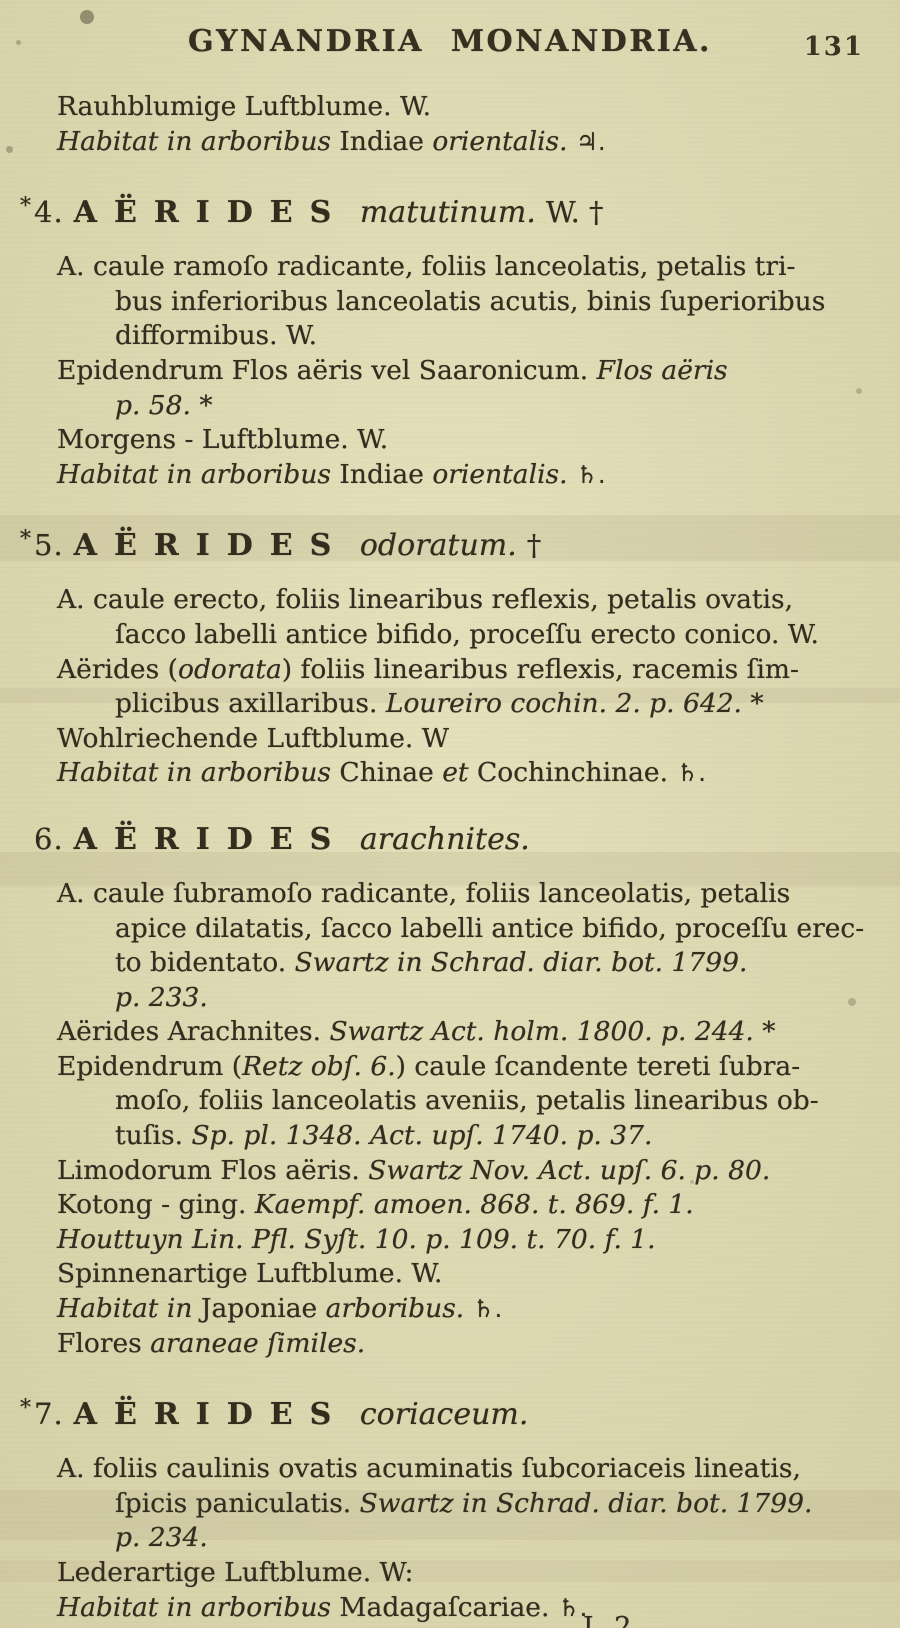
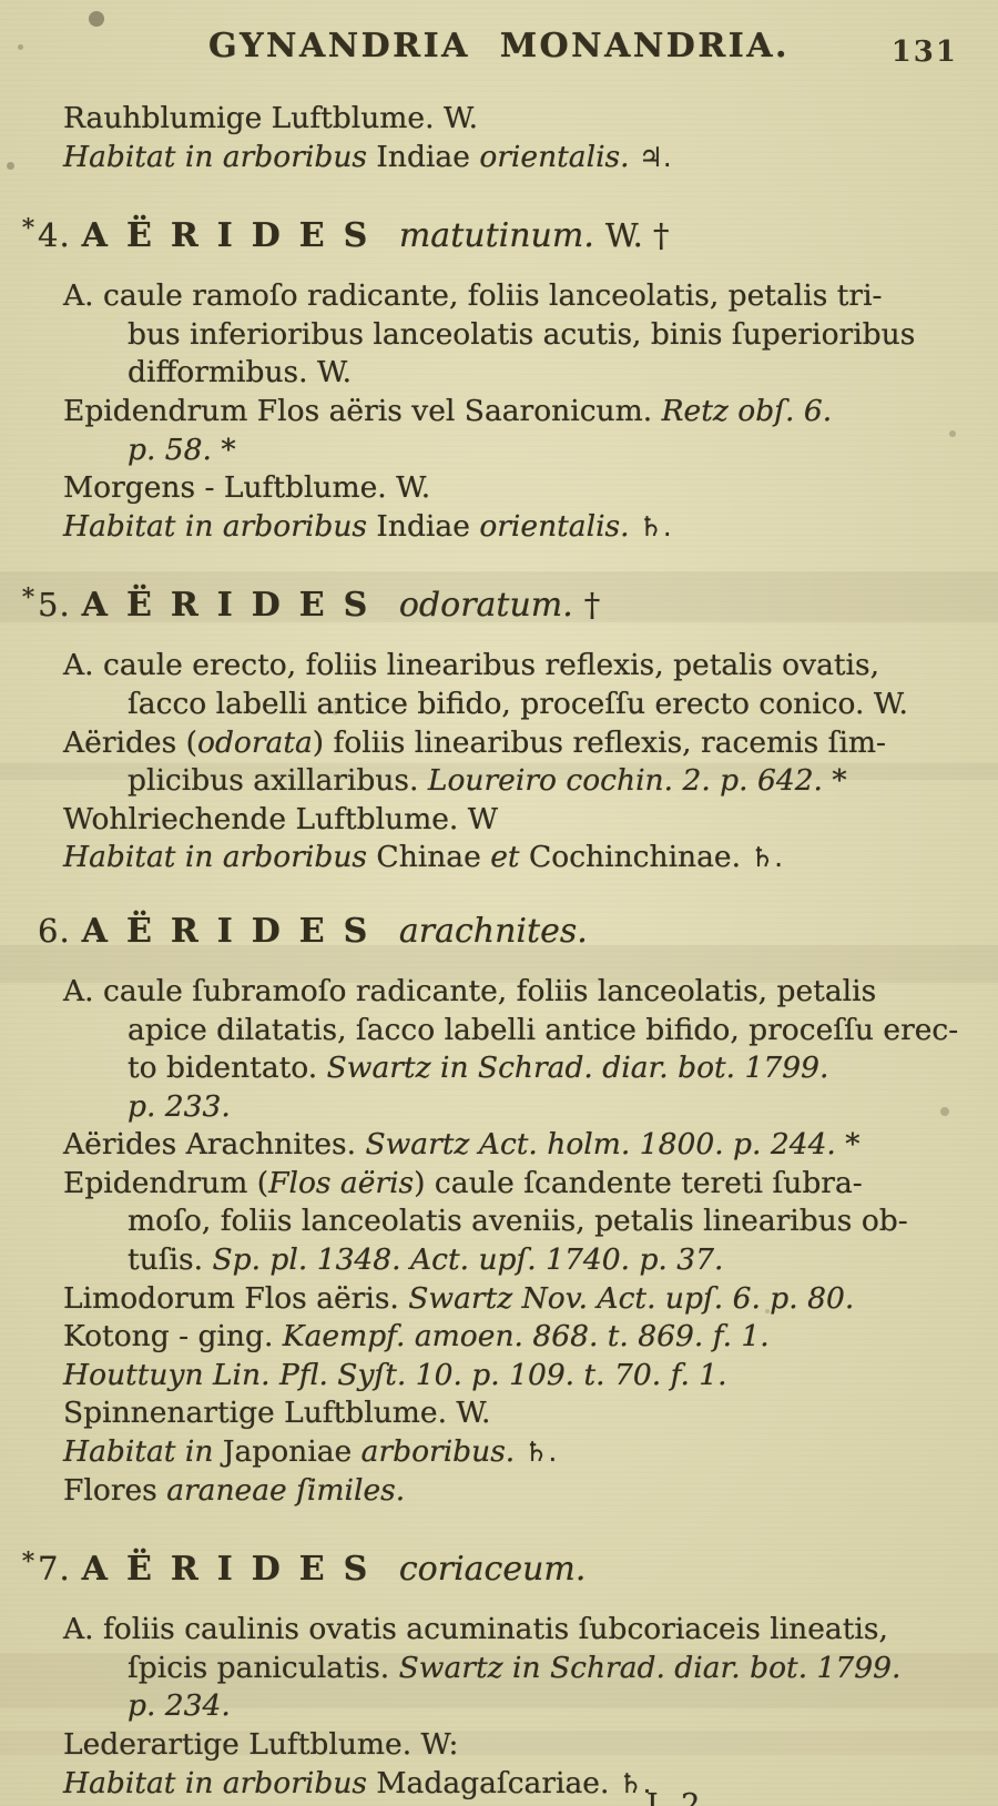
  GYNANDRIA MONANDRIA.
  131
  Rauhblumige Luftblume. W.
  Habitat in arboribus Indiae orientalis. ♃.
  *4. AËRIDES matutinum. W. †
  A. caule ramoſo radicante, foliis lanceolatis, petalis tri-
  bus inferioribus lanceolatis acutis, binis ſuperioribus
  difformibus. W.
- Epidendrum Flos aëris vel Saaronicum. Flos aëris
+ Epidendrum Flos aëris vel Saaronicum. Retz obſ. 6.
  p. 58. *
  Morgens - Luftblume. W.
  Habitat in arboribus Indiae orientalis. ♄.
  *5. AËRIDES odoratum. †
  A. caule erecto, foliis linearibus reflexis, petalis ovatis,
  ſacco labelli antice bifido, proceſſu erecto conico. W.
  Aërides (odorata) foliis linearibus reflexis, racemis ſim-
  plicibus axillaribus. Loureiro cochin. 2. p. 642. *
  Wohlriechende Luftblume. W
  Habitat in arboribus Chinae et Cochinchinae. ♄.
  6. AËRIDES arachnites.
  A. caule ſubramoſo radicante, foliis lanceolatis, petalis
  apice dilatatis, ſacco labelli antice bifido, proceſſu erec-
  to bidentato. Swartz in Schrad. diar. bot. 1799.
  p. 233.
  Aërides Arachnites. Swartz Act. holm. 1800. p. 244. *
- Epidendrum (Retz obſ. 6.) caule ſcandente tereti ſubra-
+ Epidendrum (Flos aëris) caule ſcandente tereti ſubra-
  moſo, foliis lanceolatis aveniis, petalis linearibus ob-
  tuſis. Sp. pl. 1348. Act. upſ. 1740. p. 37.
  Limodorum Flos aëris. Swartz Nov. Act. upſ. 6. p. 80.
  Kotong - ging. Kaempf. amoen. 868. t. 869. f. 1.
  Houttuyn Lin. Pfl. Syſt. 10. p. 109. t. 70. f. 1.
  Spinnenartige Luftblume. W.
  Habitat in Japoniae arboribus. ♄.
  Flores araneae ſimiles.
  *7. AËRIDES coriaceum.
  A. foliis caulinis ovatis acuminatis ſubcoriaceis lineatis,
  ſpicis paniculatis. Swartz in Schrad. diar. bot. 1799.
  p. 234.
  Lederartige Luftblume. W:
  Habitat in arboribus Madagaſcariae. ♄.
